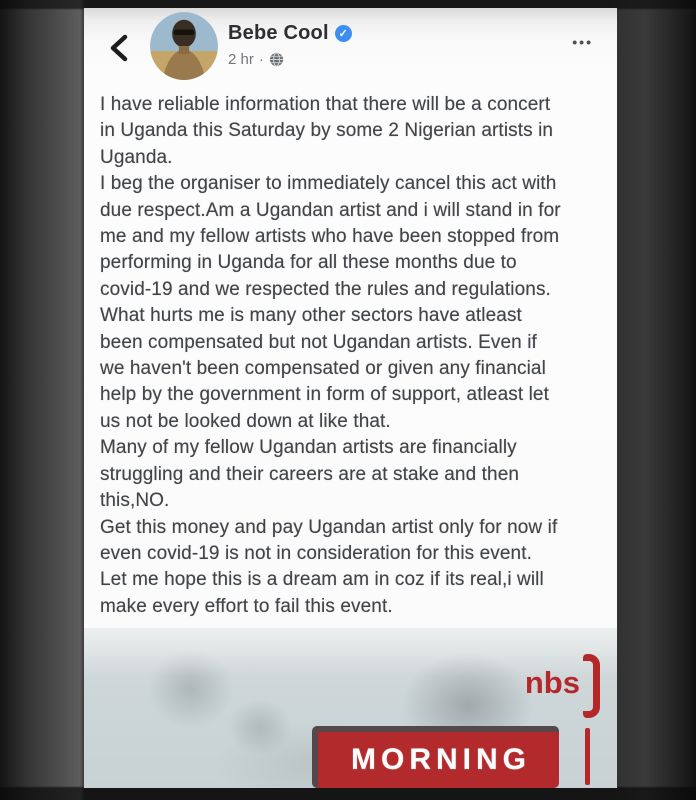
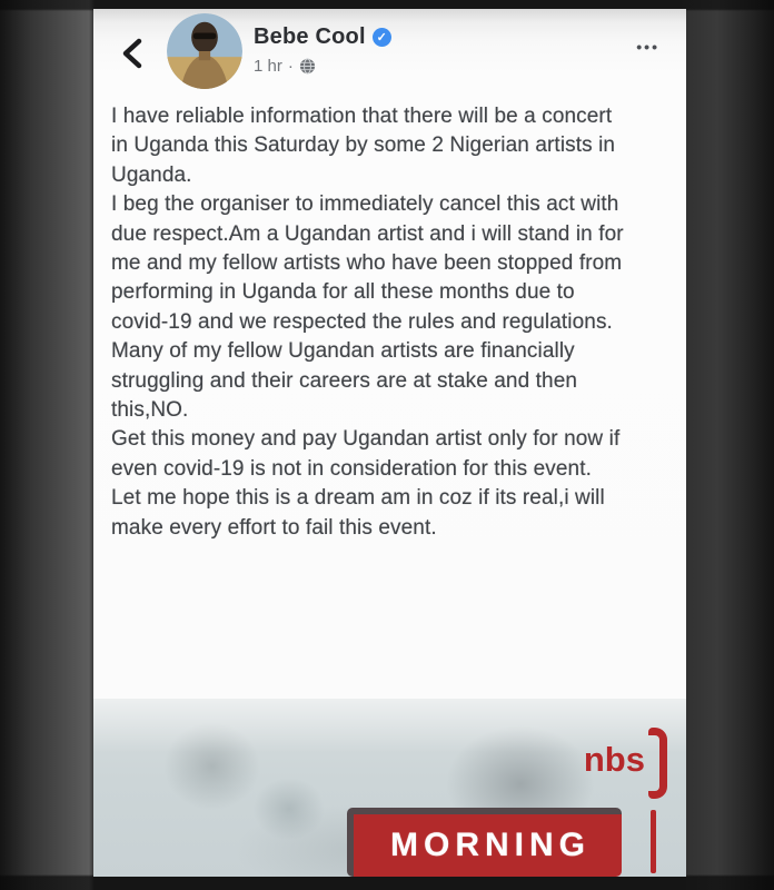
  Bebe Cool
  ✓
- 2 hr
+ 1 hr
  ·
  •••
  I have reliable information that there will be a concert
  in Uganda this Saturday by some 2 Nigerian artists in
  Uganda.
  I beg the organiser to immediately cancel this act with
  due respect.Am a Ugandan artist and i will stand in for
  me and my fellow artists who have been stopped from
  performing in Uganda for all these months due to
  covid-19 and we respected the rules and regulations.
- What hurts me is many other sectors have atleast
- been compensated but not Ugandan artists. Even if
- we haven't been compensated or given any financial
- help by the government in form of support, atleast let
- us not be looked down at like that.
  Many of my fellow Ugandan artists are financially
  struggling and their careers are at stake and then
  this,NO.
  Get this money and pay Ugandan artist only for now if
  even covid-19 is not in consideration for this event.
  Let me hope this is a dream am in coz if its real,i will
  make every effort to fail this event.
  nbs
  MORNING
